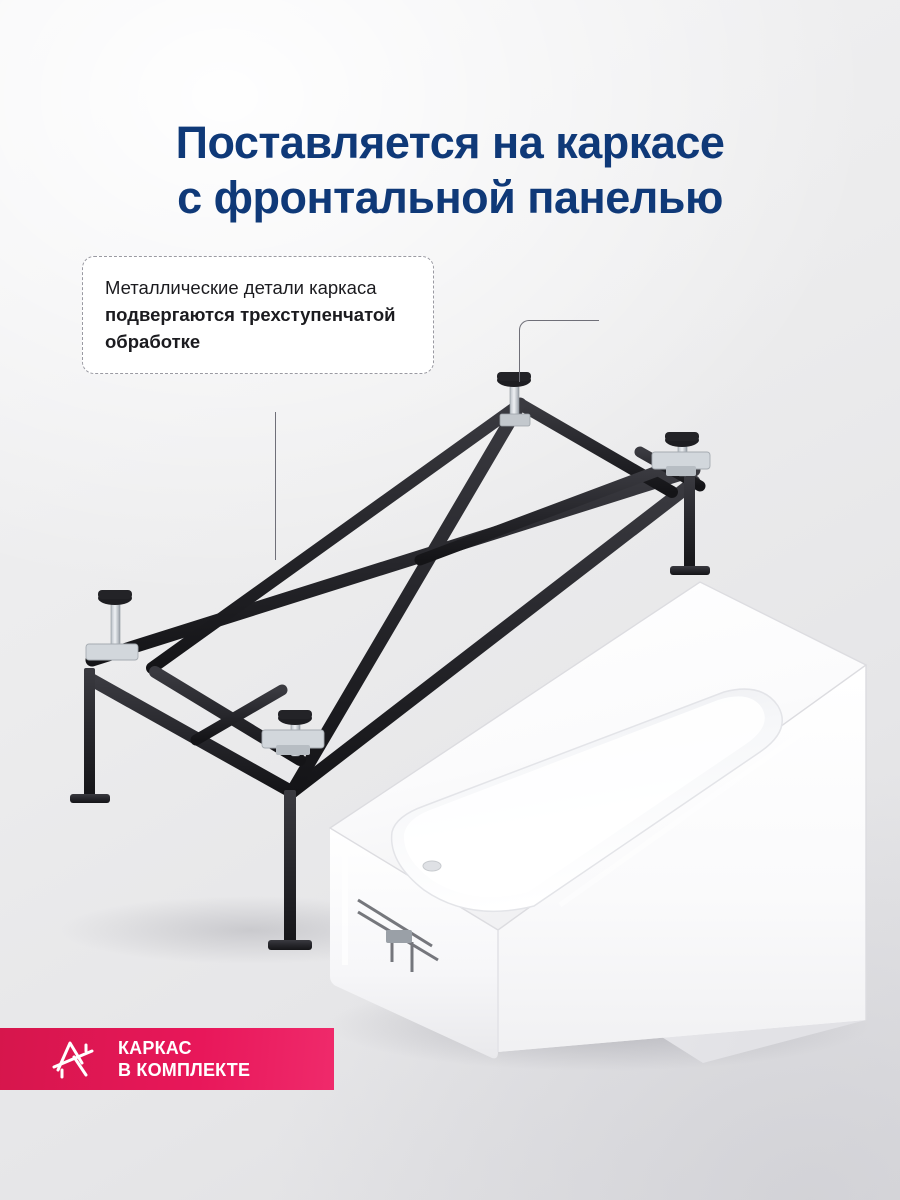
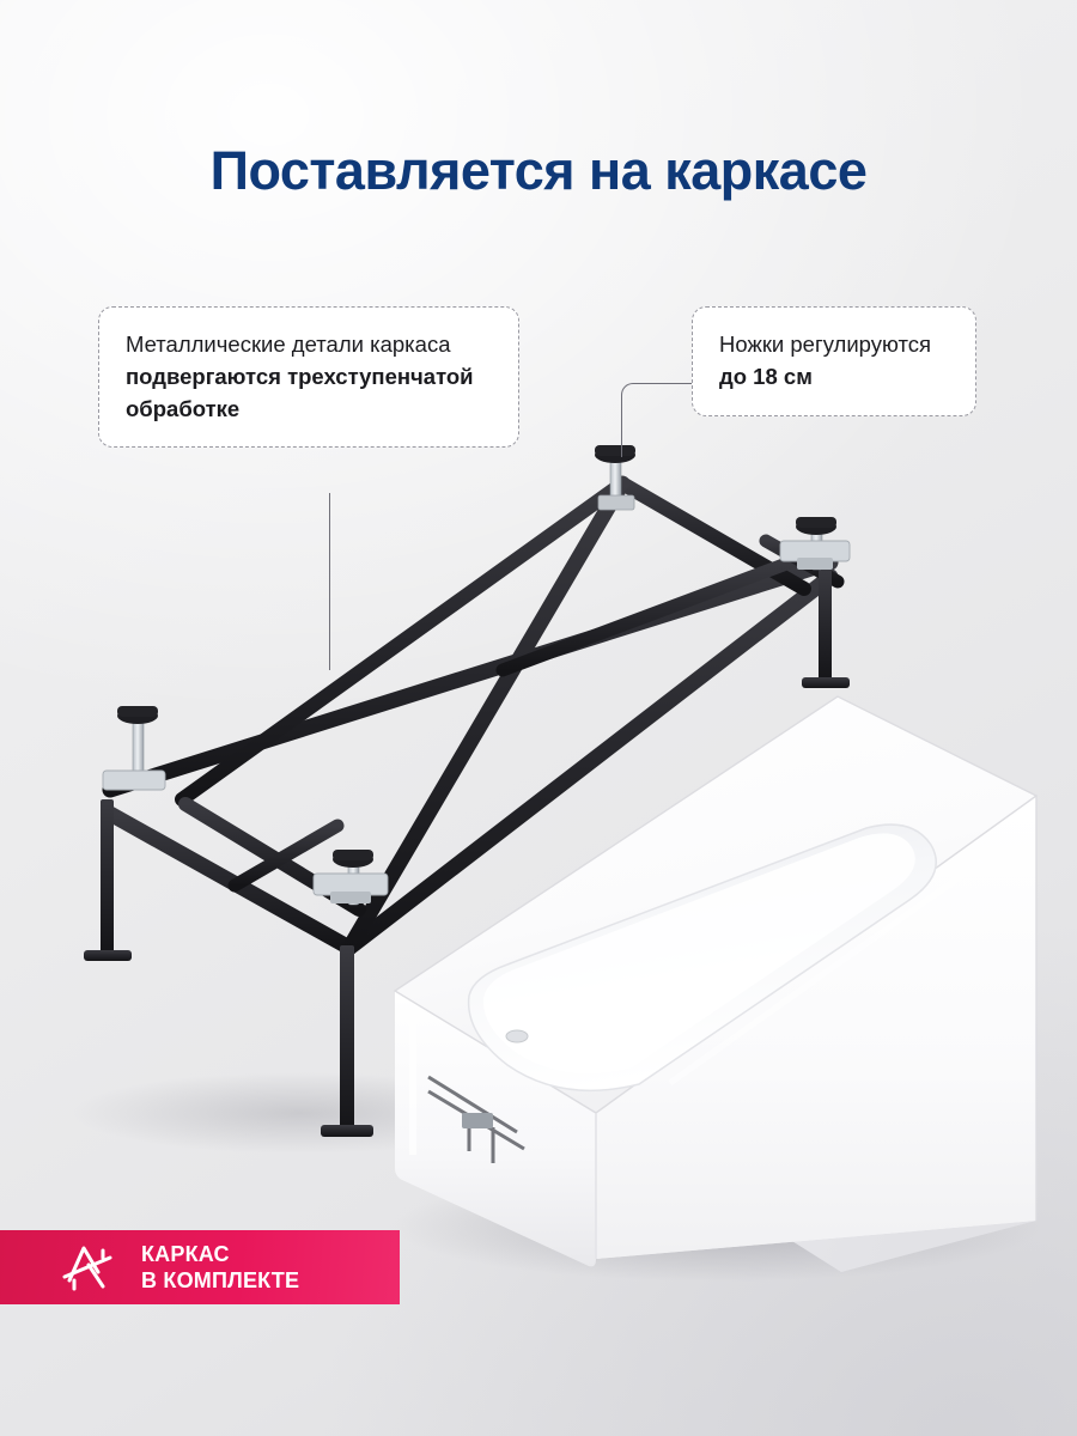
  Поставляется на каркасе
- с фронтальной панелью
  Металлические детали каркаса подвергаются трехступенчатой обработке
+ Ножки регулируются до 18 см
  КАРКАС
  В КОМПЛЕКТЕ
